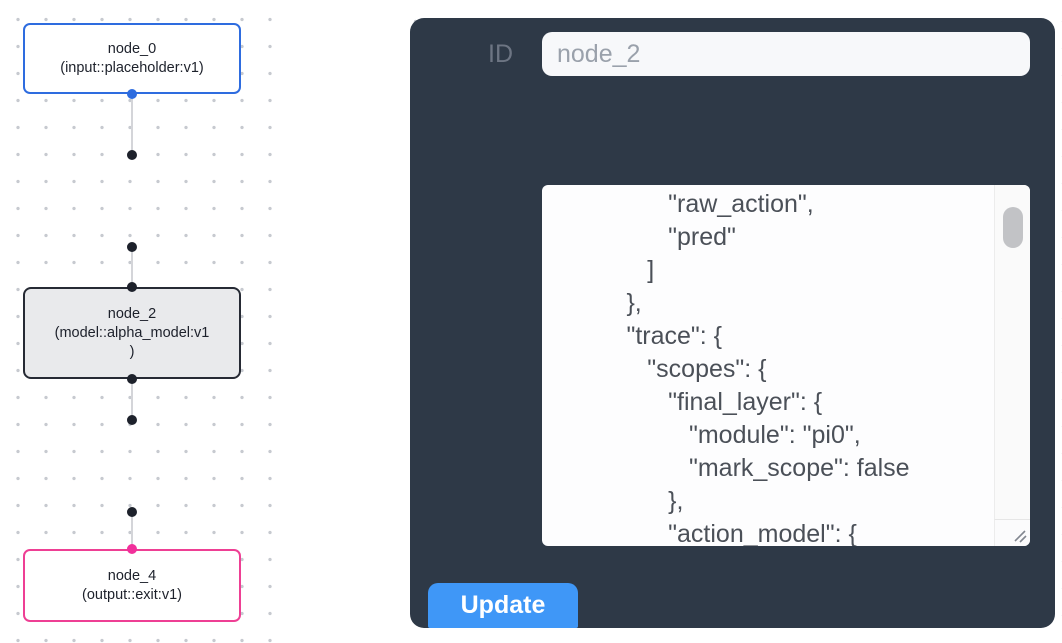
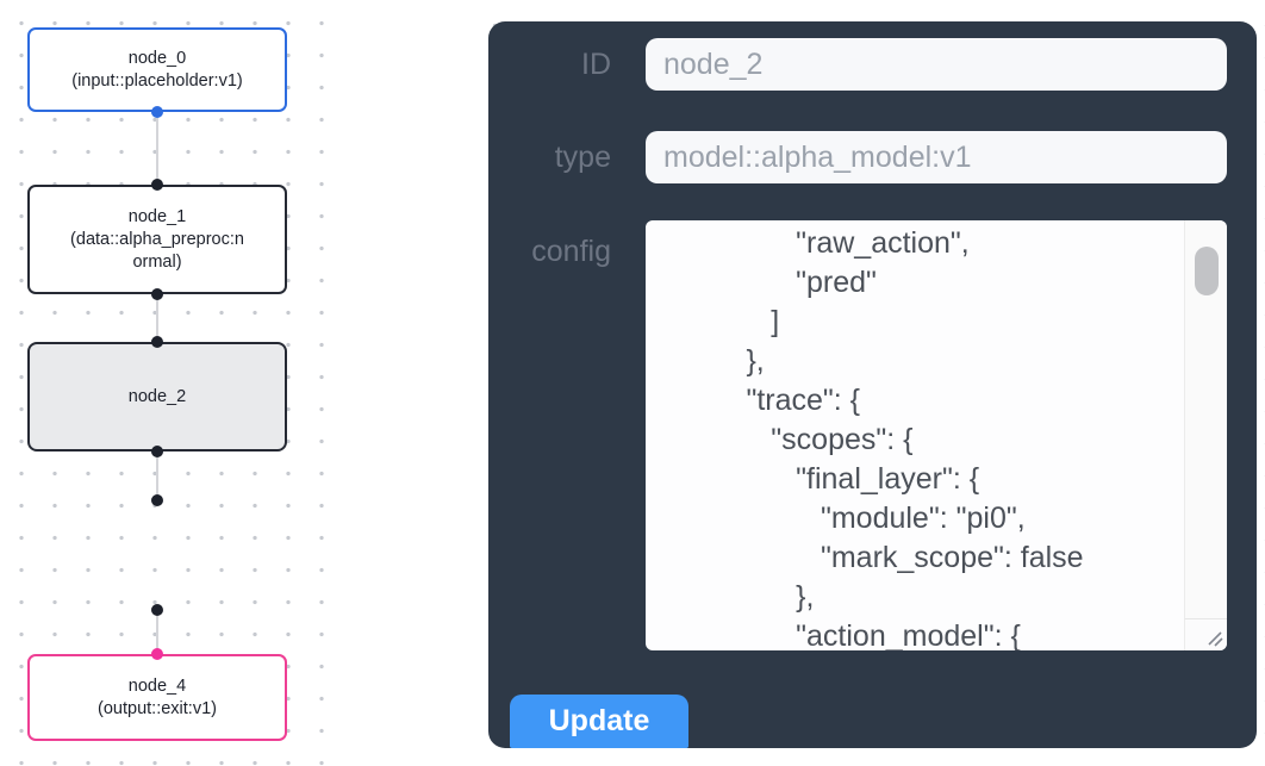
  node_0
  (input::placeholder:v1)
+ node_1
+ (data::alpha_preproc:n
+ ormal)
  node_2
- (model::alpha_model:v1
- )
  node_4
  (output::exit:v1)
  ID
  node_2
+ type
+ model::alpha_model:v1
+ config
  "raw_action",
  "pred"
  ]
  },
  "trace": {
  "scopes": {
  "final_layer": {
  "module": "pi0",
  "mark_scope": false
  },
  "action_model": {
  Update
